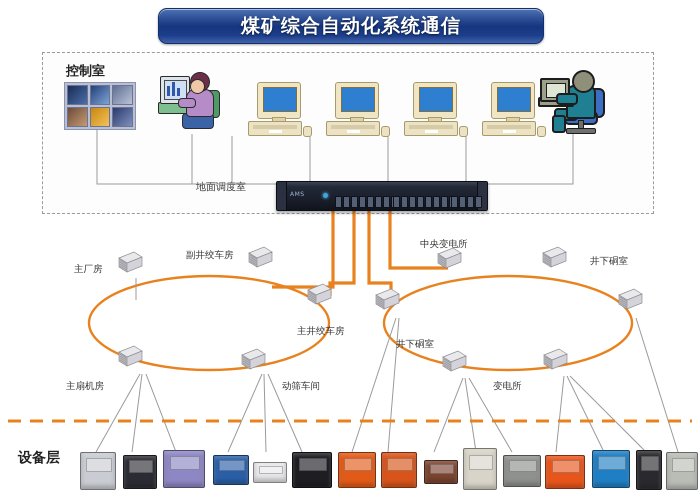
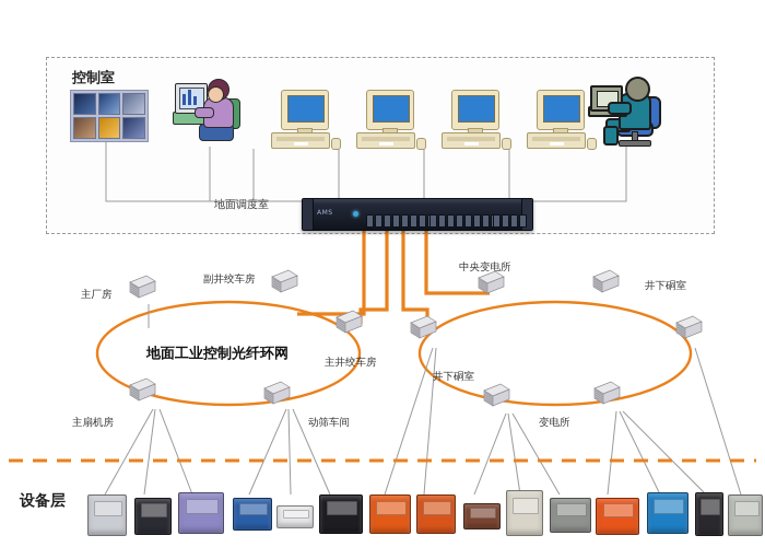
- 煤矿综合自动化系统通信
  控制室
  地面调度室
+ 地面工业控制光纤环网
  主厂房
  副井绞车房
  主井绞车房
  主扇机房
  动筛车间
  中央变电所
  井下硐室
  井下硐室
  变电所
  设备层
